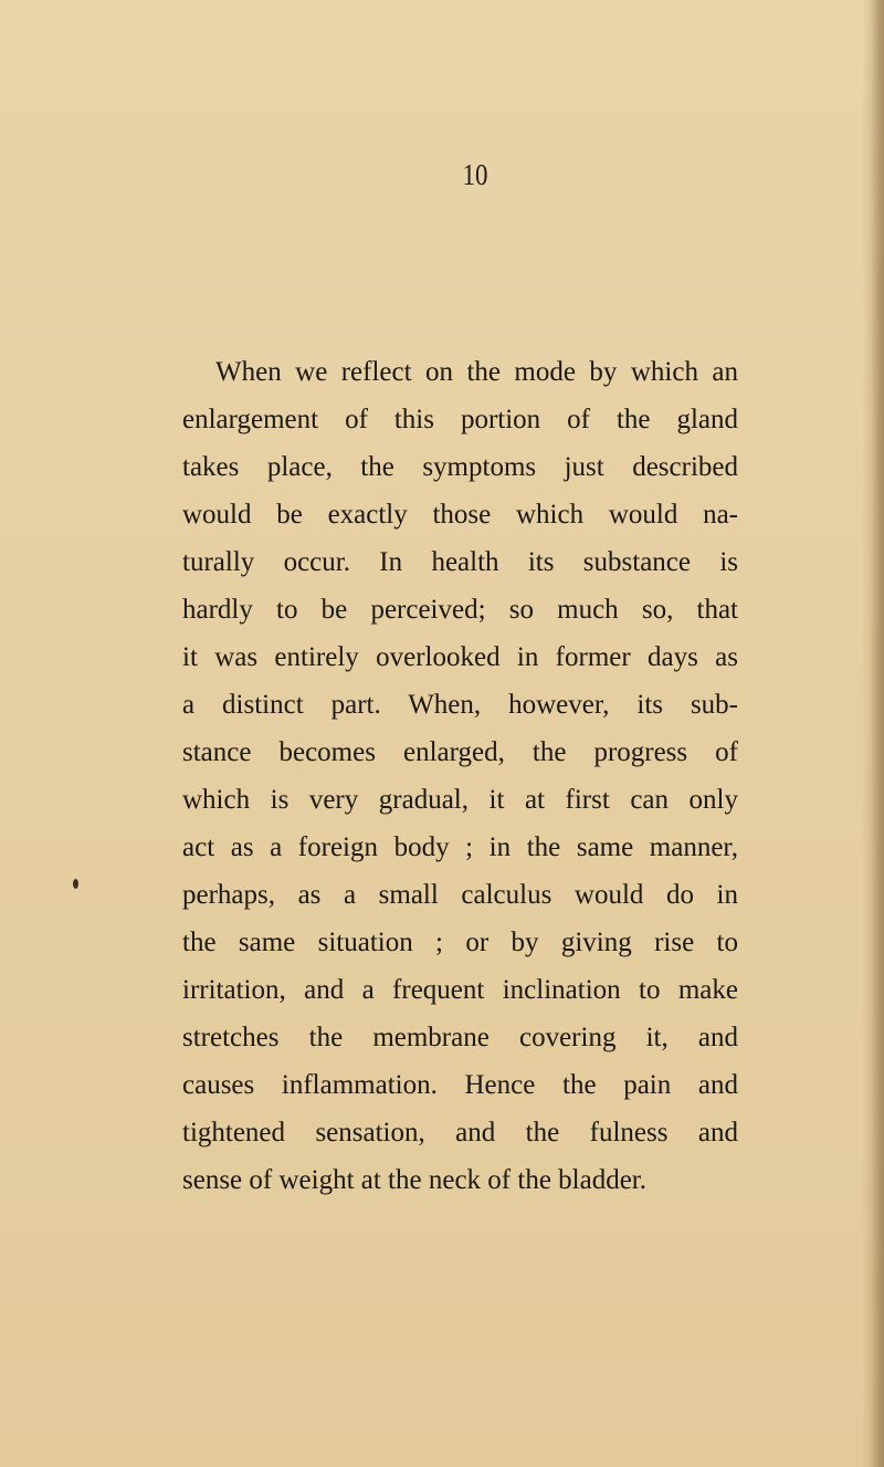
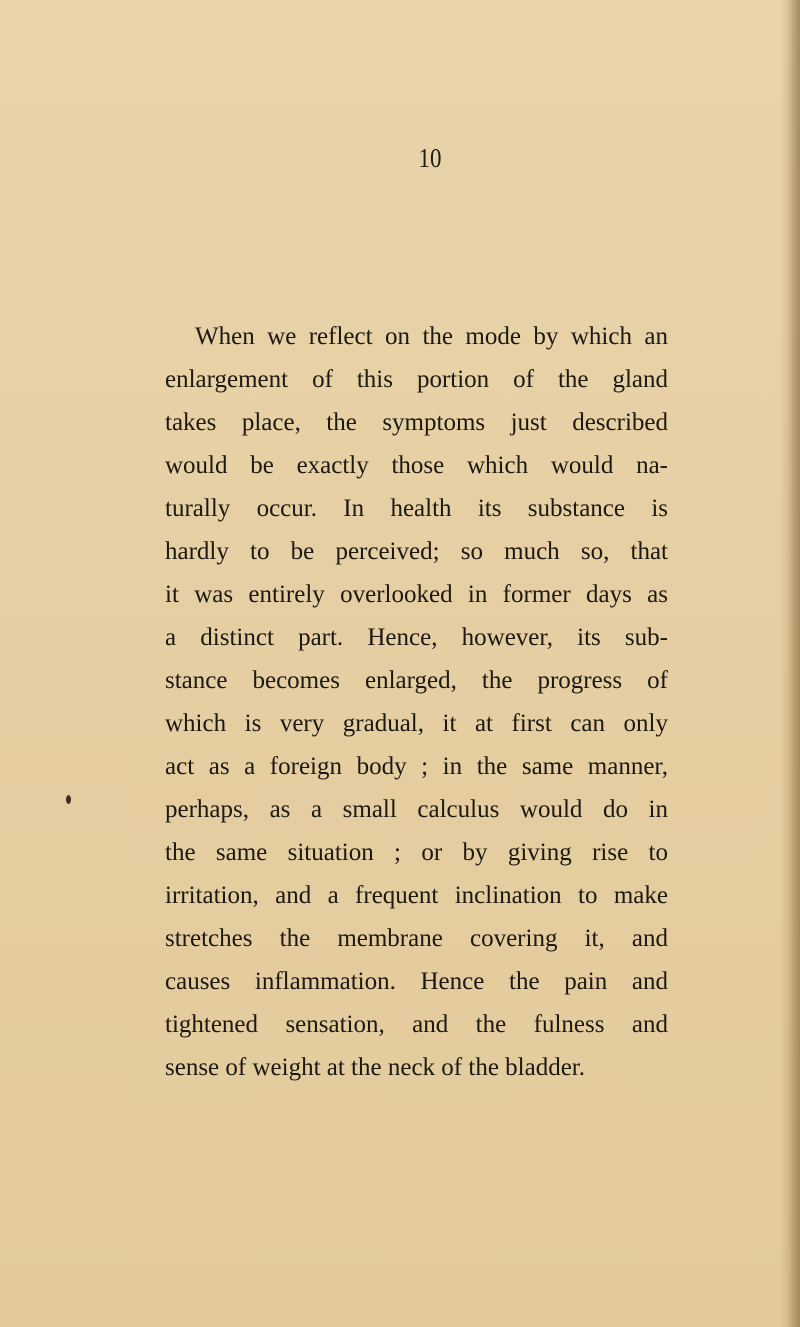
  10
  When we reflect on the mode by which an
  enlargement of this portion of the gland
  takes place, the symptoms just described
  would be exactly those which would na-
  turally occur. In health its substance is
  hardly to be perceived; so much so, that
  it was entirely overlooked in former days as
- a distinct part. When, however, its sub-
+ a distinct part. Hence, however, its sub-
  stance becomes enlarged, the progress of
  which is very gradual, it at first can only
  act as a foreign body ; in the same manner,
  perhaps, as a small calculus would do in
  the same situation ; or by giving rise to
  irritation, and a frequent inclination to make
  stretches the membrane covering it, and
  causes inflammation. Hence the pain and
  tightened sensation, and the fulness and
  sense of weight at the neck of the bladder.
